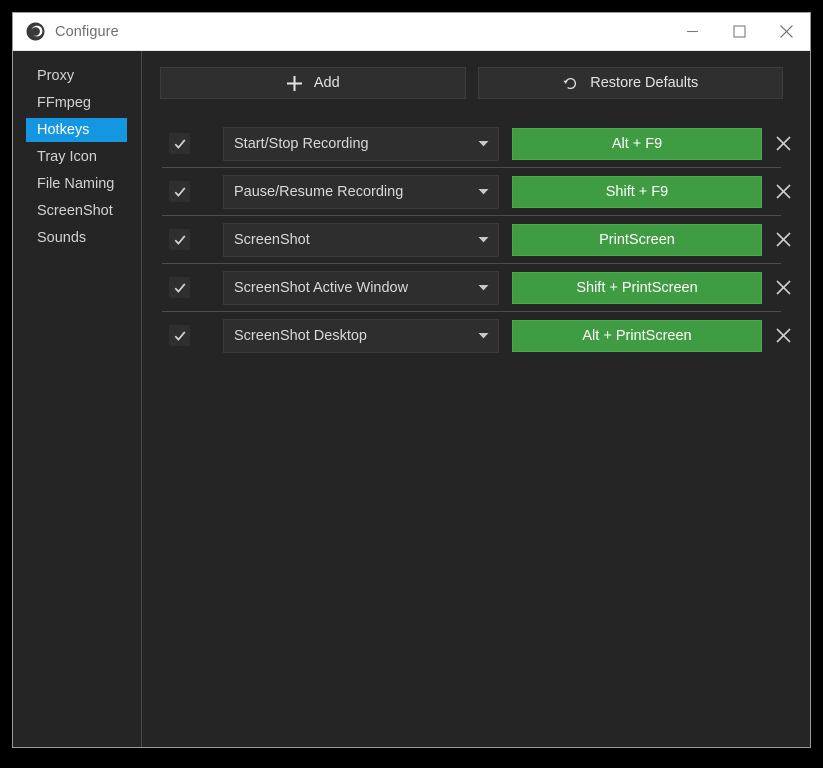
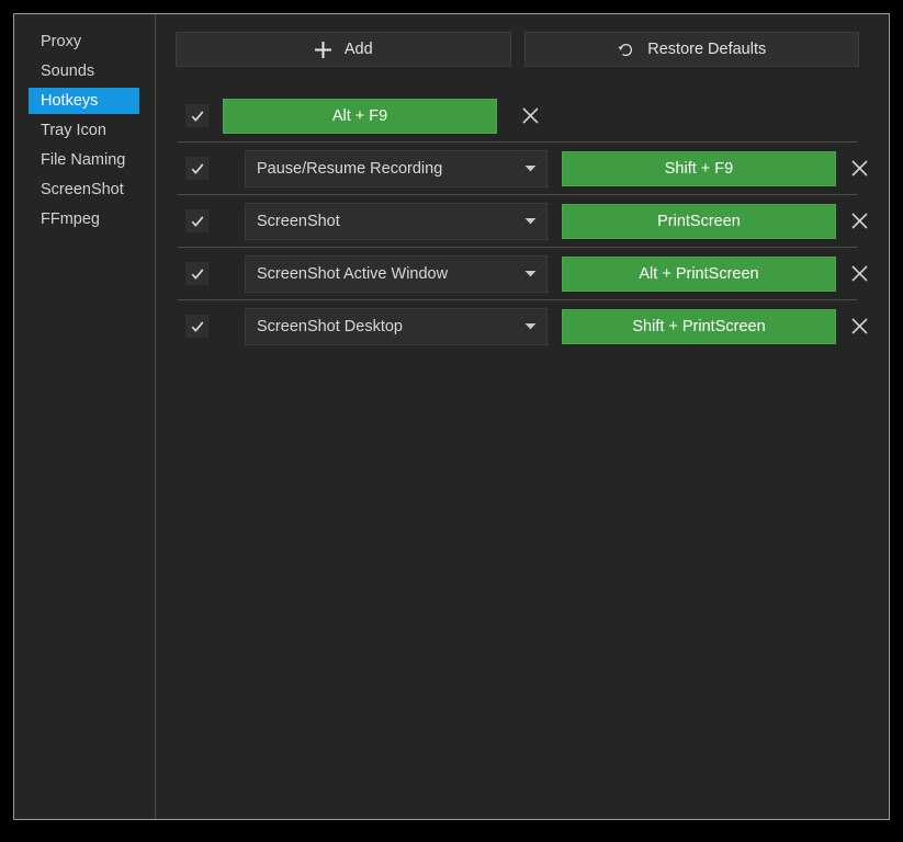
- Configure
  Proxy
- FFmpeg
+ Sounds
  Hotkeys
  Tray Icon
  File Naming
  ScreenShot
- Sounds
+ FFmpeg
  Add
  Restore Defaults
- Start/Stop Recording
  Alt + F9
  Pause/Resume Recording
  Shift + F9
  ScreenShot
  PrintScreen
  ScreenShot Active Window
- Shift + PrintScreen
+ Alt + PrintScreen
  ScreenShot Desktop
- Alt + PrintScreen
+ Shift + PrintScreen
